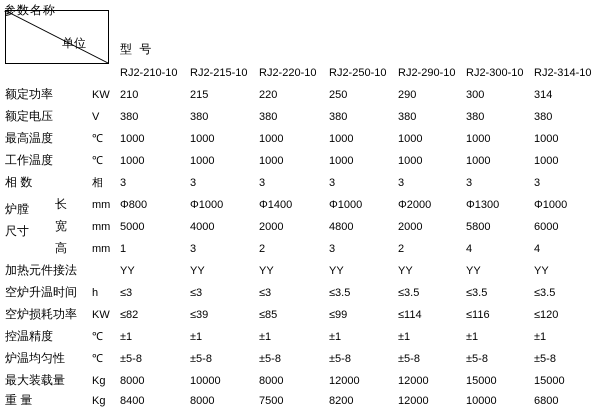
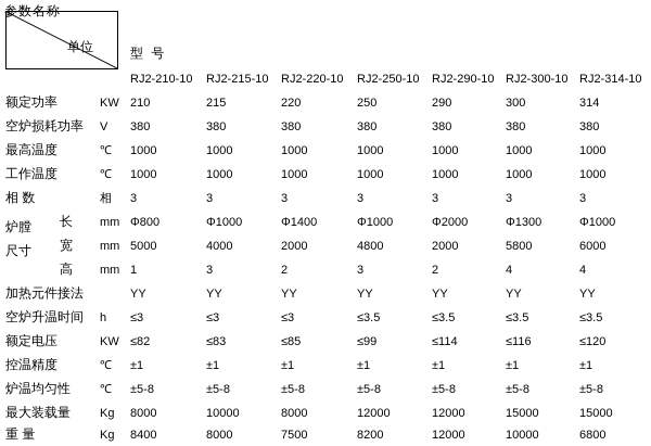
  参数名称
  单位
  型 号
  RJ2-210-10
  RJ2-215-10
  RJ2-220-10
  RJ2-250-10
  RJ2-290-10
  RJ2-300-10
  RJ2-314-10
  额定功率
  KW
  210
  215
  220
  250
  290
  300
  314
- 额定电压
+ 空炉损耗功率
  V
  380
  380
  380
  380
  380
  380
  380
  最高温度
  ℃
  1000
  1000
  1000
  1000
  1000
  1000
  1000
  工作温度
  ℃
  1000
  1000
  1000
  1000
  1000
  1000
  1000
  相 数
  相
  3
  3
  3
  3
  3
  3
  3
  炉膛
  尺寸
  长
  mm
  Φ800
  Φ1000
  Φ1400
  Φ1000
  Φ2000
  Φ1300
  Φ1000
  宽
  mm
  5000
  4000
  2000
  4800
  2000
  5800
  6000
  高
  mm
  1
  3
  2
  3
  2
  4
  4
  加热元件接法
  YY
  YY
  YY
  YY
  YY
  YY
  YY
  空炉升温时间
  h
  ≤3
  ≤3
  ≤3
  ≤3.5
  ≤3.5
  ≤3.5
  ≤3.5
- 空炉损耗功率
+ 额定电压
  KW
  ≤82
- ≤39
+ ≤83
  ≤85
  ≤99
  ≤114
  ≤116
  ≤120
  控温精度
  ℃
  ±1
  ±1
  ±1
  ±1
  ±1
  ±1
  ±1
  炉温均匀性
  ℃
  ±5-8
  ±5-8
  ±5-8
  ±5-8
  ±5-8
  ±5-8
  ±5-8
  最大装载量
  Kg
  8000
  10000
  8000
  12000
  12000
  15000
  15000
  重 量
  Kg
  8400
  8000
  7500
  8200
  12000
  10000
  6800
